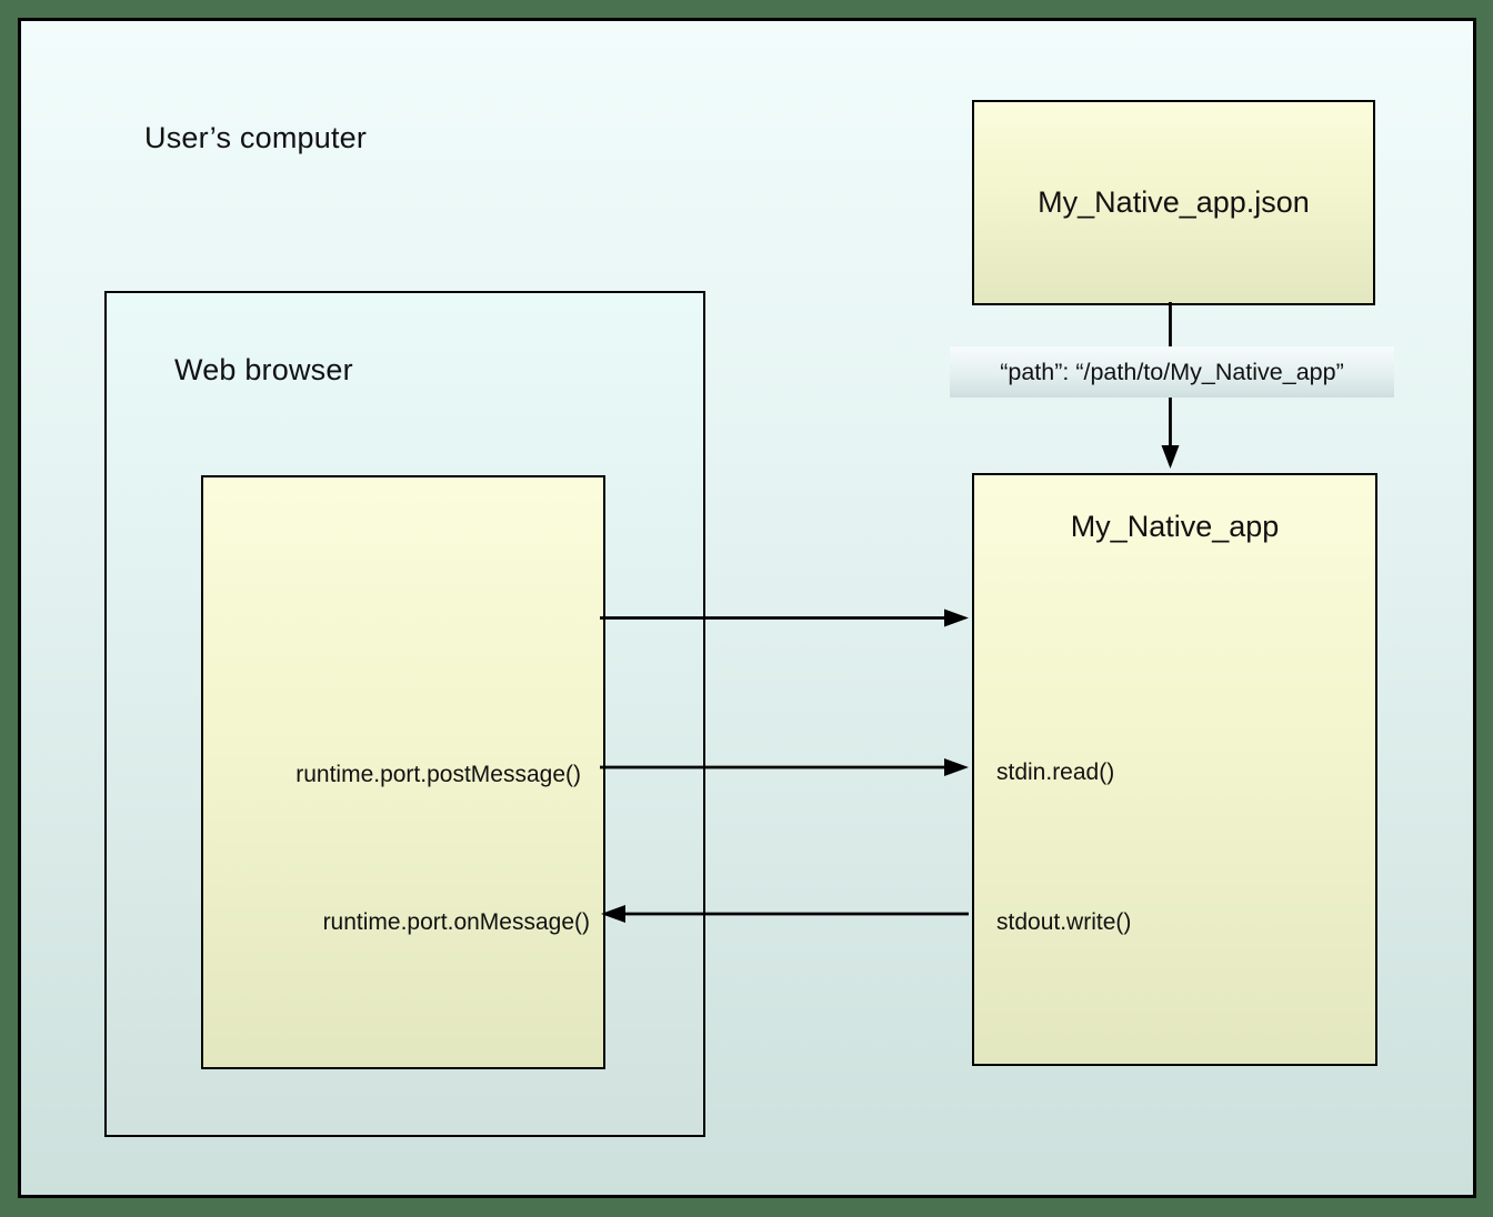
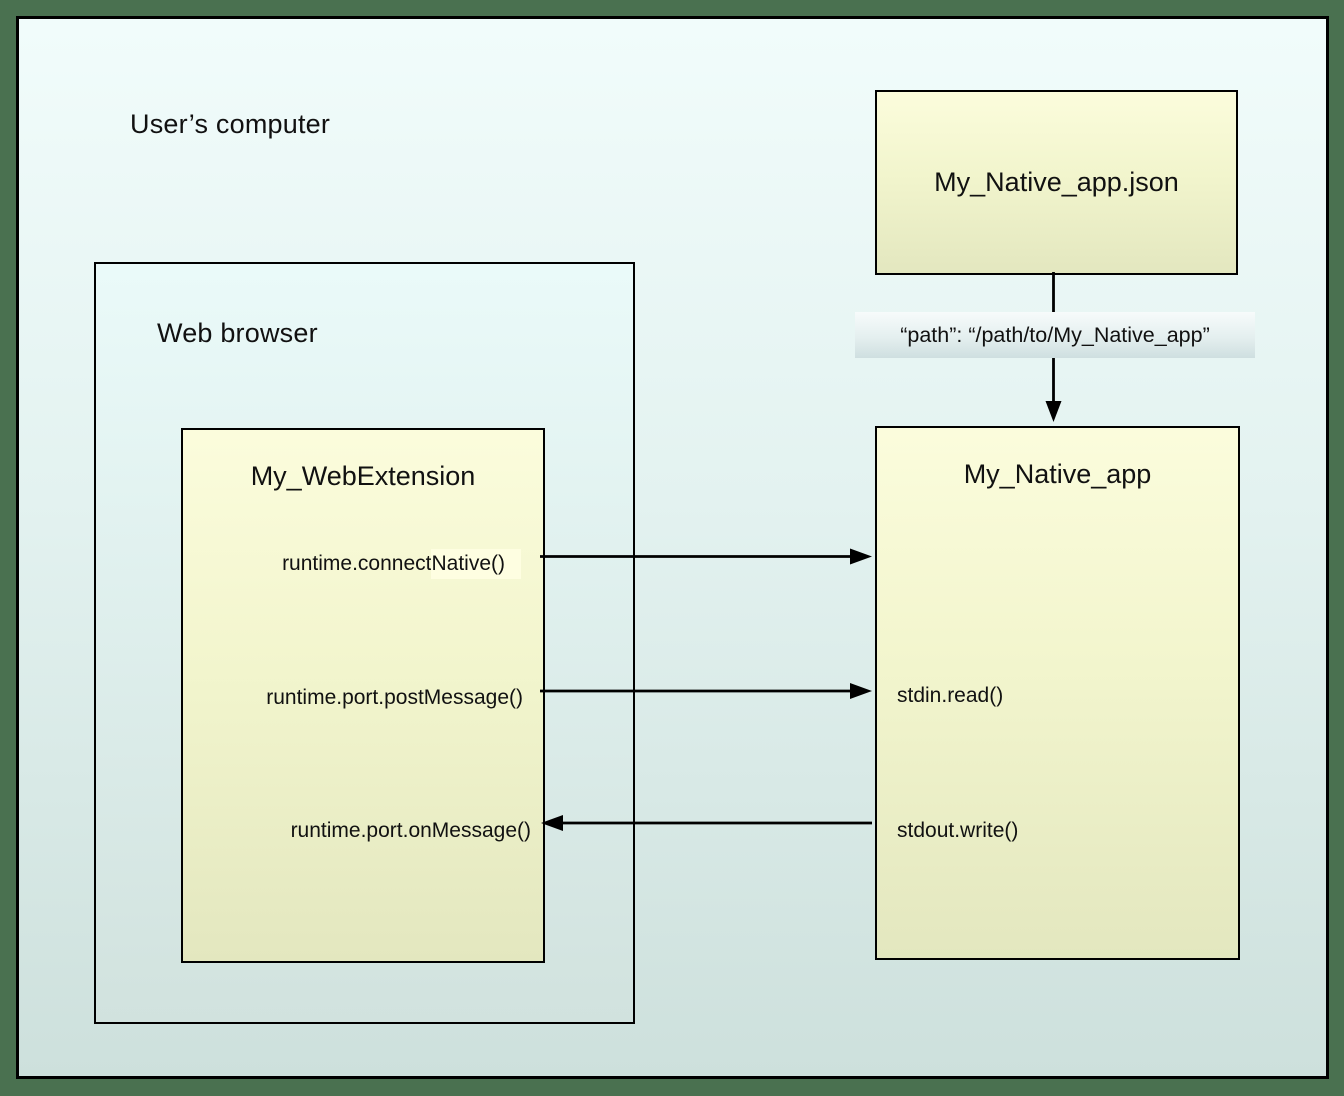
  User’s computer
  Web browser
+ My_WebExtension
+ runtime.connectNative()
  runtime.port.postMessage()
  runtime.port.onMessage()
  My_Native_app.json
  My_Native_app
  stdin.read()
  stdout.write()
  “path”: “/path/to/My_Native_app”
